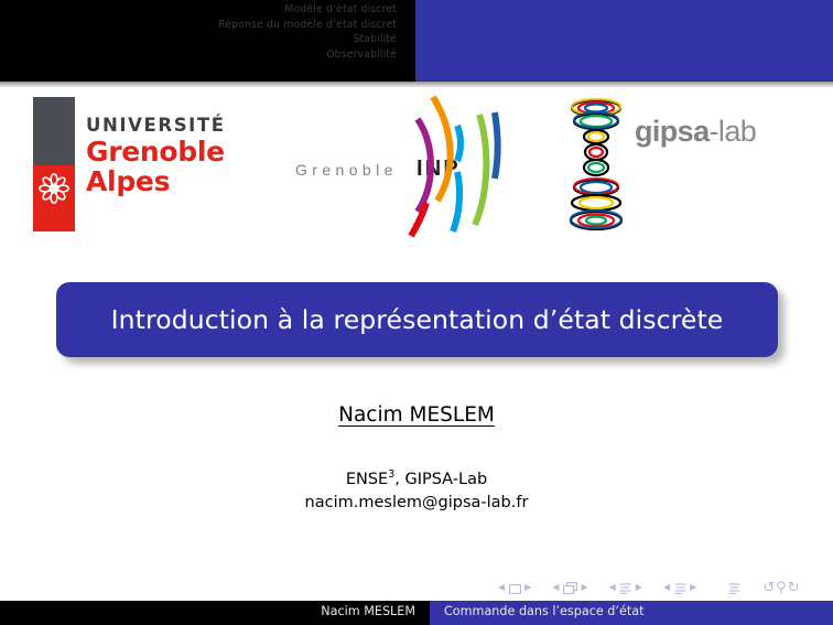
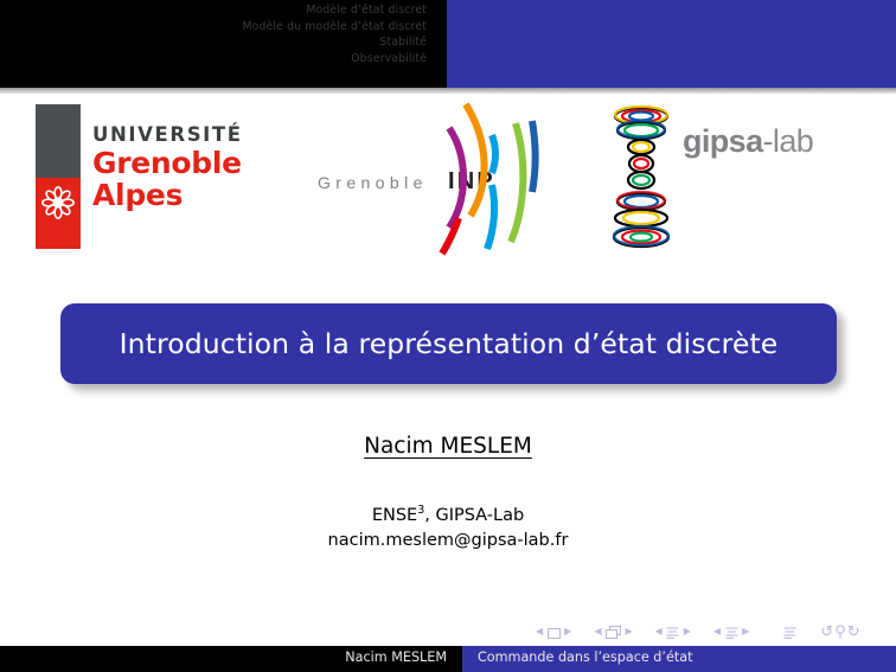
  Modèle d’état discret
- Réponse du modèle d’état discret
+ Modèle du modèle d’état discret
  Stabilité
  Observabilité
  UNIVERSITÉ
  Grenoble
  Alpes
  Grenoble
  gipsa-lab
  Introduction à la représentation d’état discrète
  Nacim MESLEM
  ENSE3, GIPSA-Lab
  nacim.meslem@gipsa-lab.fr
  ◀
  ▶
  ◀
  ▶
  ◀
  ▶
  ◀
  ▶
  ↺
  ⚲
  ↻
  Nacim MESLEM
  Commande dans l’espace d’état
